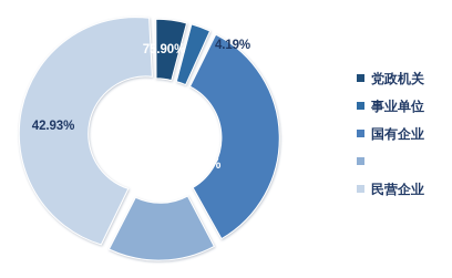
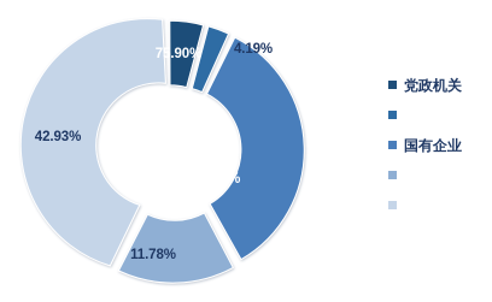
  75.90%
  4.19%
  33.71%
+ 11.78%
  42.93%
  党政机关
- 事业单位
  国有企业
- 民营企业
